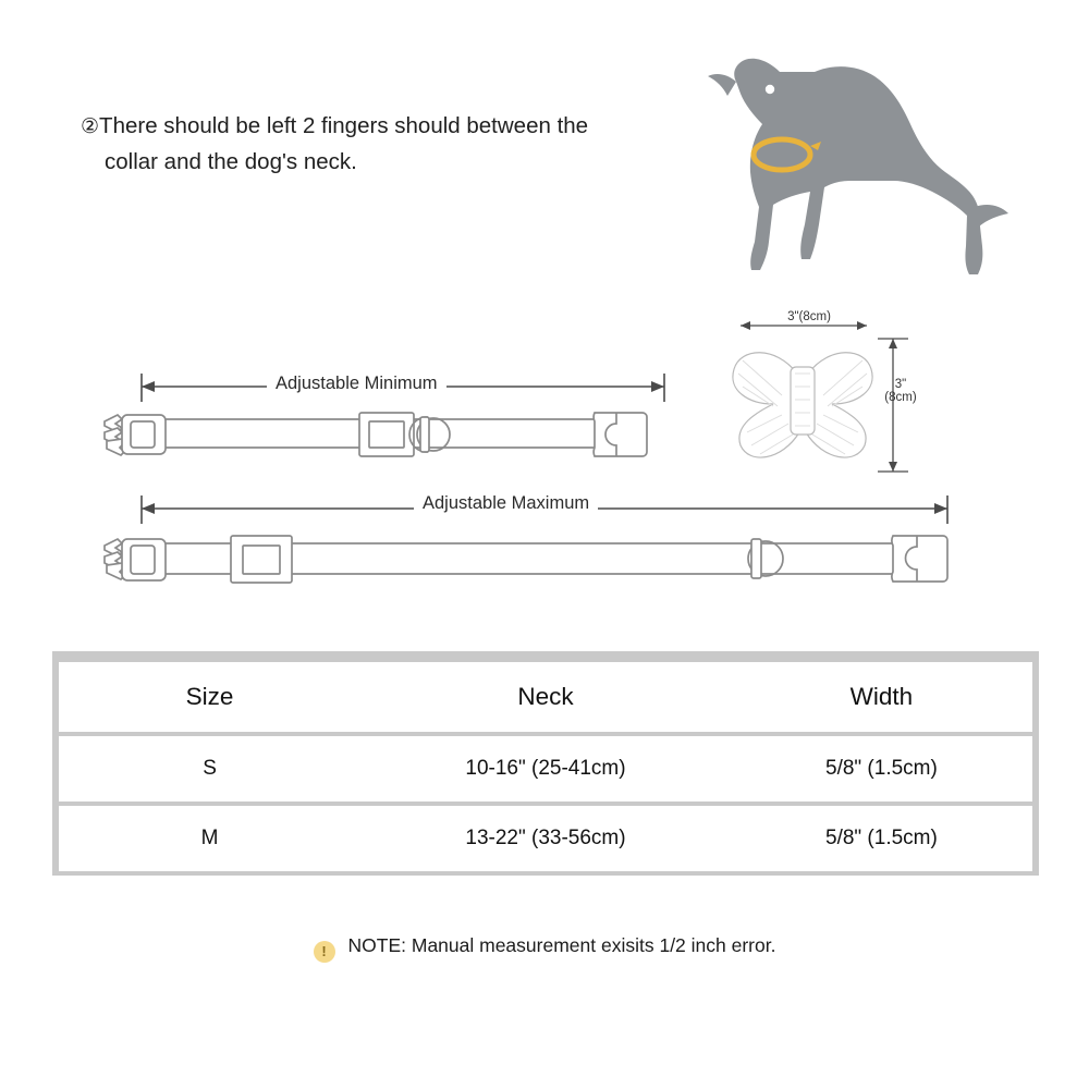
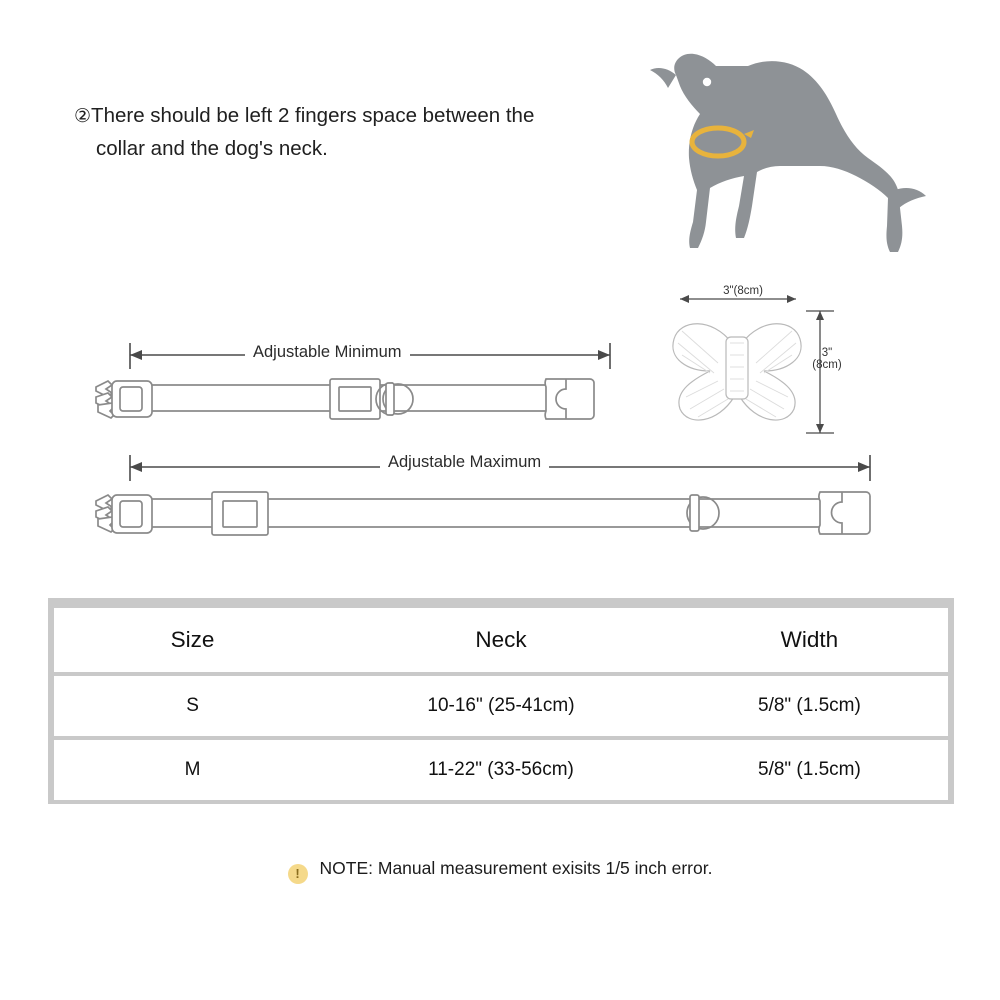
- ②There should be left 2 fingers should between the
+ ②There should be left 2 fingers space between the
  collar and the dog's neck.
  Adjustable Minimum
  Adjustable Maximum
  3"(8cm)
  3"
  (8cm)
  Size	Neck	Width
  S	10-16" (25-41cm)	5/8" (1.5cm)
- M	13-22" (33-56cm)	5/8" (1.5cm)
+ M	11-22" (33-56cm)	5/8" (1.5cm)
- ! NOTE: Manual measurement exisits 1/2 inch error.
+ ! NOTE: Manual measurement exisits 1/5 inch error.
